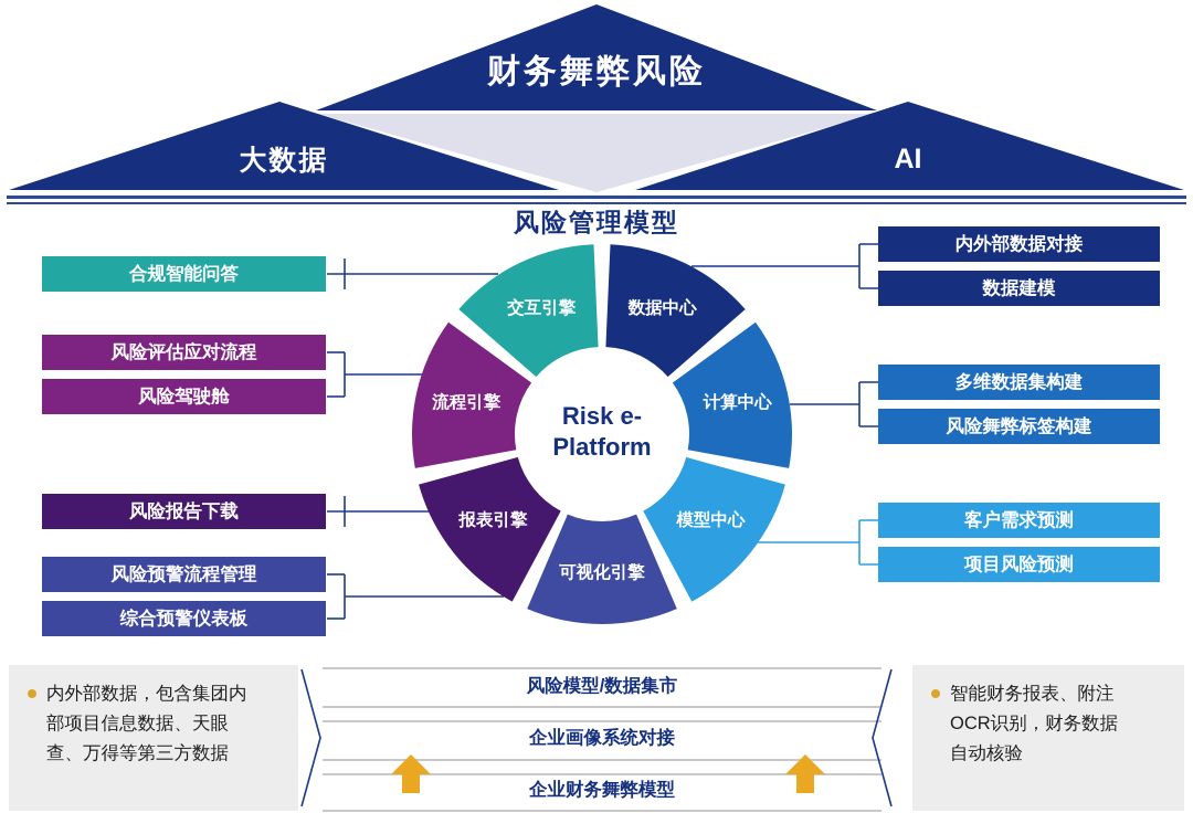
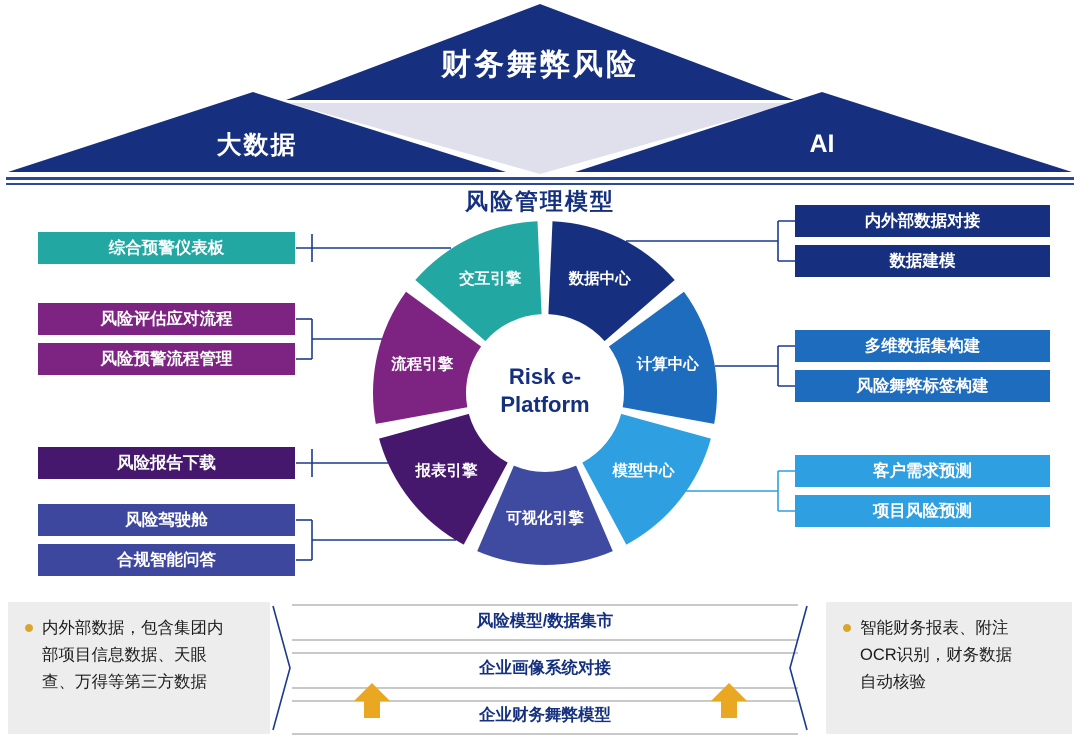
  数据中心
  计算中心
  模型中心
  可视化引擎
  报表引擎
  流程引擎
  交互引擎
  财务舞弊风险
  大数据
  AI
  风险管理模型
- 合规智能问答
+ 综合预警仪表板
  风险评估应对流程
- 风险驾驶舱
+ 风险预警流程管理
  风险报告下载
- 风险预警流程管理
+ 风险驾驶舱
- 综合预警仪表板
+ 合规智能问答
  内外部数据对接
  数据建模
  多维数据集构建
  风险舞弊标签构建
  客户需求预测
  项目风险预测
  Risk e-
  Platform
  内外部数据，包含集团内部项目信息数据、天眼查、万得等第三方数据
  风险模型/数据集市
  企业画像系统对接
  企业财务舞弊模型
  智能财务报表、附注OCR识别，财务数据自动核验
